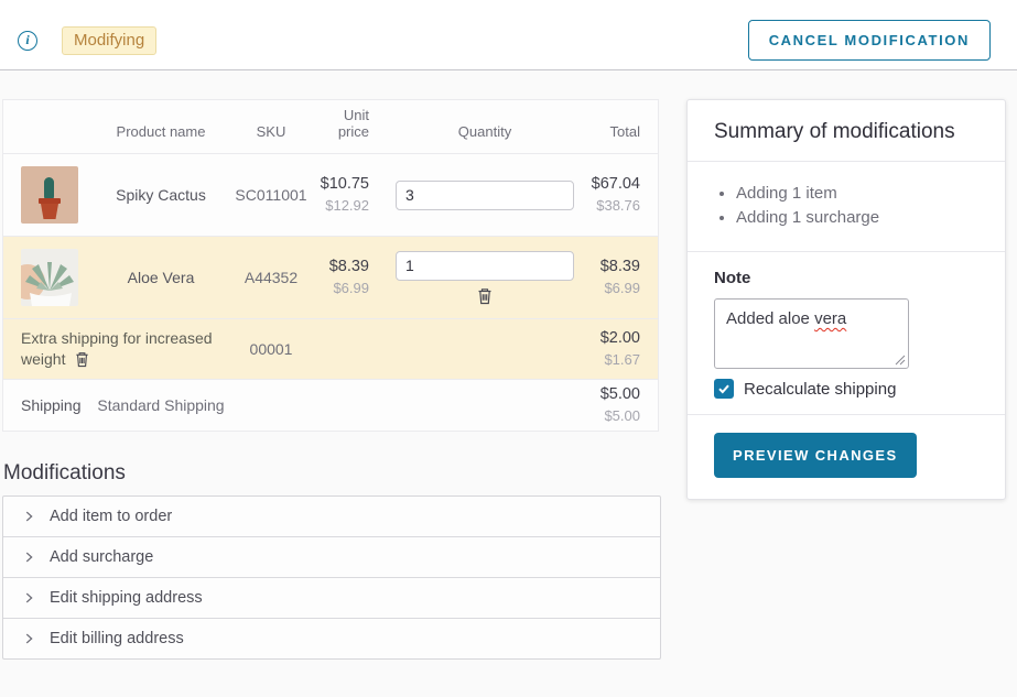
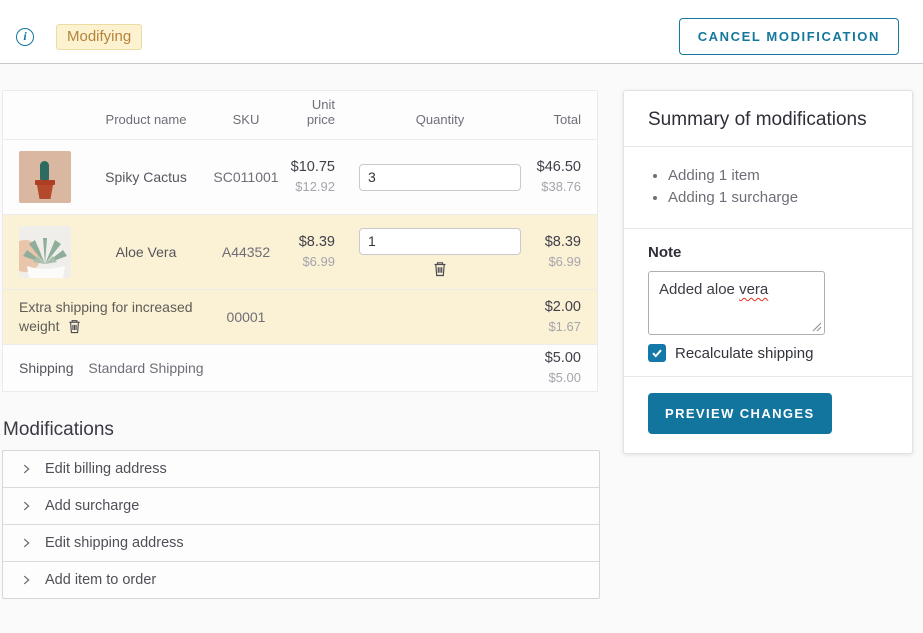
  i
  Modifying
  CANCEL MODIFICATION
  Product name
  SKU
  Unit price
  Quantity
  Total
  Spiky Cactus
  SC011001
  $10.75
  $12.92
  3
- $67.04
+ $46.50
  $38.76
  Aloe Vera
  A44352
  $8.39
  $6.99
  1
  $8.39
  $6.99
  Extra shipping for increased weight
  00001
  $2.00
  $1.67
  Shipping
  Standard Shipping
  $5.00
  $5.00
  Modifications
- Add item to order
+ Edit billing address
  Add surcharge
  Edit shipping address
- Edit billing address
+ Add item to order
  Summary of modifications
  Adding 1 item
  Adding 1 surcharge
  Note
  Added aloe vera
  Recalculate shipping
  PREVIEW CHANGES
